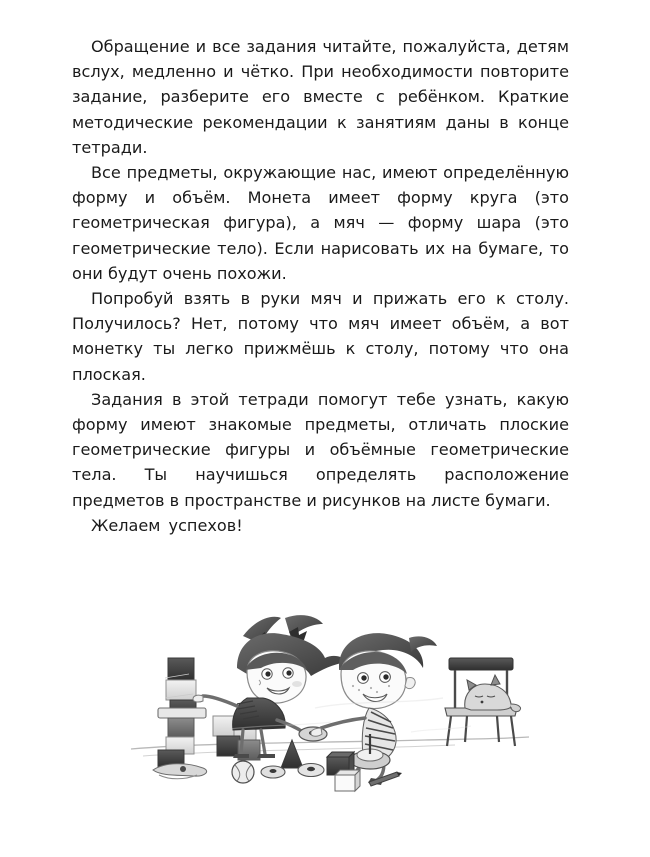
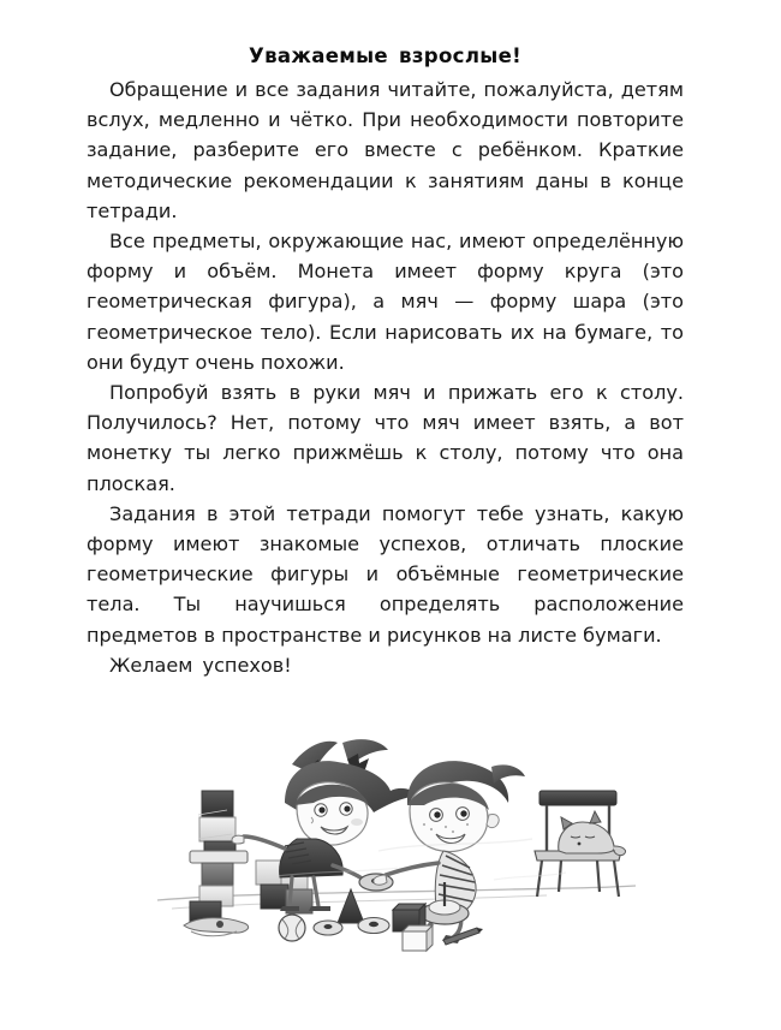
+ Уважаемые взрослые!
  Обращение и все задания читайте, пожалуйста, детям вслух, медленно и чётко. При необходимости повторите задание, разберите его вместе с ребёнком. Краткие методические рекомендации к занятиям даны в конце тетради.
- Все предметы, окружающие нас, имеют определённую форму и объём. Монета имеет форму круга (это геометрическая фигура), а мяч — форму шара (это геометрические тело). Если нарисовать их на бумаге, то они будут очень похожи.
+ Все предметы, окружающие нас, имеют определённую форму и объём. Монета имеет форму круга (это геометрическая фигура), а мяч — форму шара (это геометрическое тело). Если нарисовать их на бумаге, то они будут очень похожи.
- Попробуй взять в руки мяч и прижать его к столу. Получилось? Нет, потому что мяч имеет объём, а вот монетку ты легко прижмёшь к столу, потому что она плоская.
+ Попробуй взять в руки мяч и прижать его к столу. Получилось? Нет, потому что мяч имеет взять, а вот монетку ты легко прижмёшь к столу, потому что она плоская.
- Задания в этой тетради помогут тебе узнать, какую форму имеют знакомые предметы, отличать плоские геометрические фигуры и объёмные геометрические тела. Ты научишься определять расположение предметов в пространстве и рисунков на листе бумаги.
+ Задания в этой тетради помогут тебе узнать, какую форму имеют знакомые успехов, отличать плоские геометрические фигуры и объёмные геометрические тела. Ты научишься определять расположение предметов в пространстве и рисунков на листе бумаги.
  Желаем успехов!
